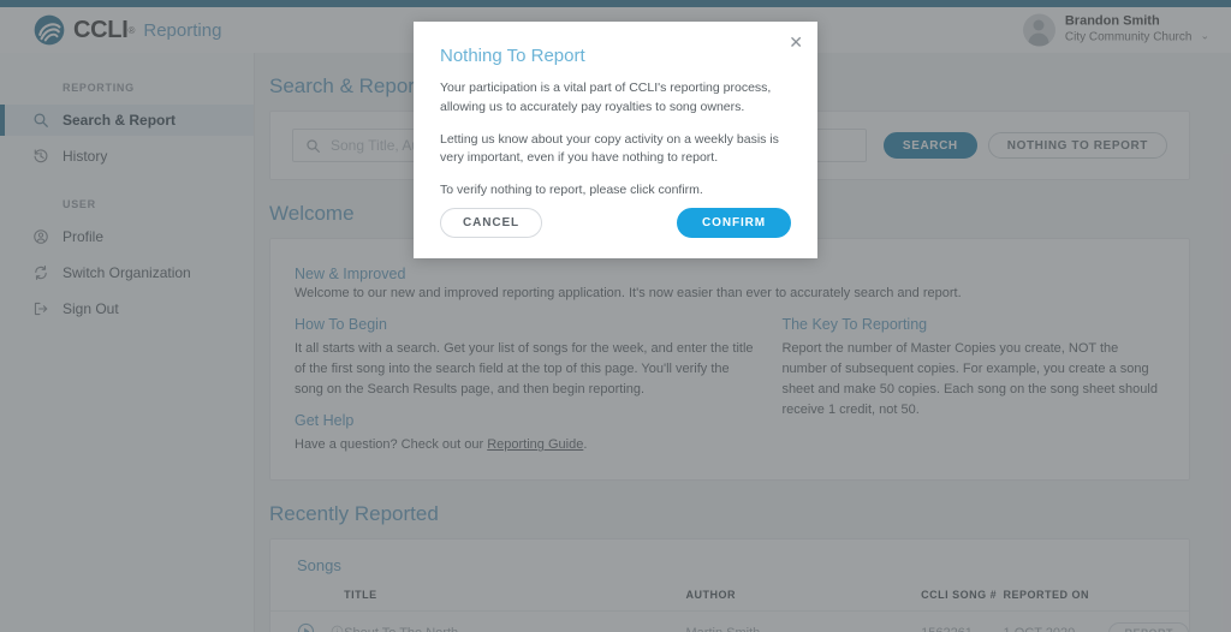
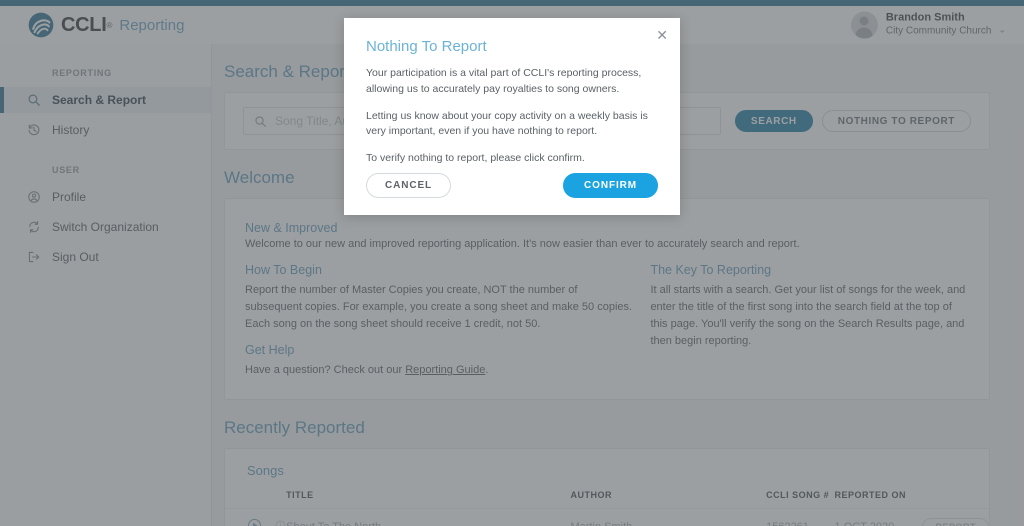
  CCLI
  ®
  Reporting
  Brandon Smith
  City Community Church
  ⌄
  REPORTING
  Search & Report
  History
  USER
  Profile
  Switch Organization
  Sign Out
  Search & Repor
  SEARCH
  NOTHING TO REPORT
  Welcome
  New & Improved
  Welcome to our new and improved reporting application. It's now easier than ever to accurately search and report.
  How To Begin
- It all starts with a search. Get your list of songs for the week, and enter the title of the first song into the search field at the top of this page. You'll verify the song on the Search Results page, and then begin reporting.
+ Report the number of Master Copies you create, NOT the number of subsequent copies. For example, you create a song sheet and make 50 copies. Each song on the song sheet should receive 1 credit, not 50.
  Get Help
  Have a question? Check out our Reporting Guide.
  The Key To Reporting
- Report the number of Master Copies you create, NOT the number of subsequent copies. For example, you create a song sheet and make 50 copies. Each song on the song sheet should receive 1 credit, not 50.
+ It all starts with a search. Get your list of songs for the week, and enter the title of the first song into the search field at the top of this page. You'll verify the song on the Search Results page, and then begin reporting.
  Recently Reported
  Songs
  	TITLE	AUTHOR	CCLI SONG #	REPORTED ON
  ✕
  Nothing To Report
  Your participation is a vital part of CCLI's reporting process, allowing us to accurately pay royalties to song owners.
  Letting us know about your copy activity on a weekly basis is very important, even if you have nothing to report.
  To verify nothing to report, please click confirm.
  CANCEL
  CONFIRM
